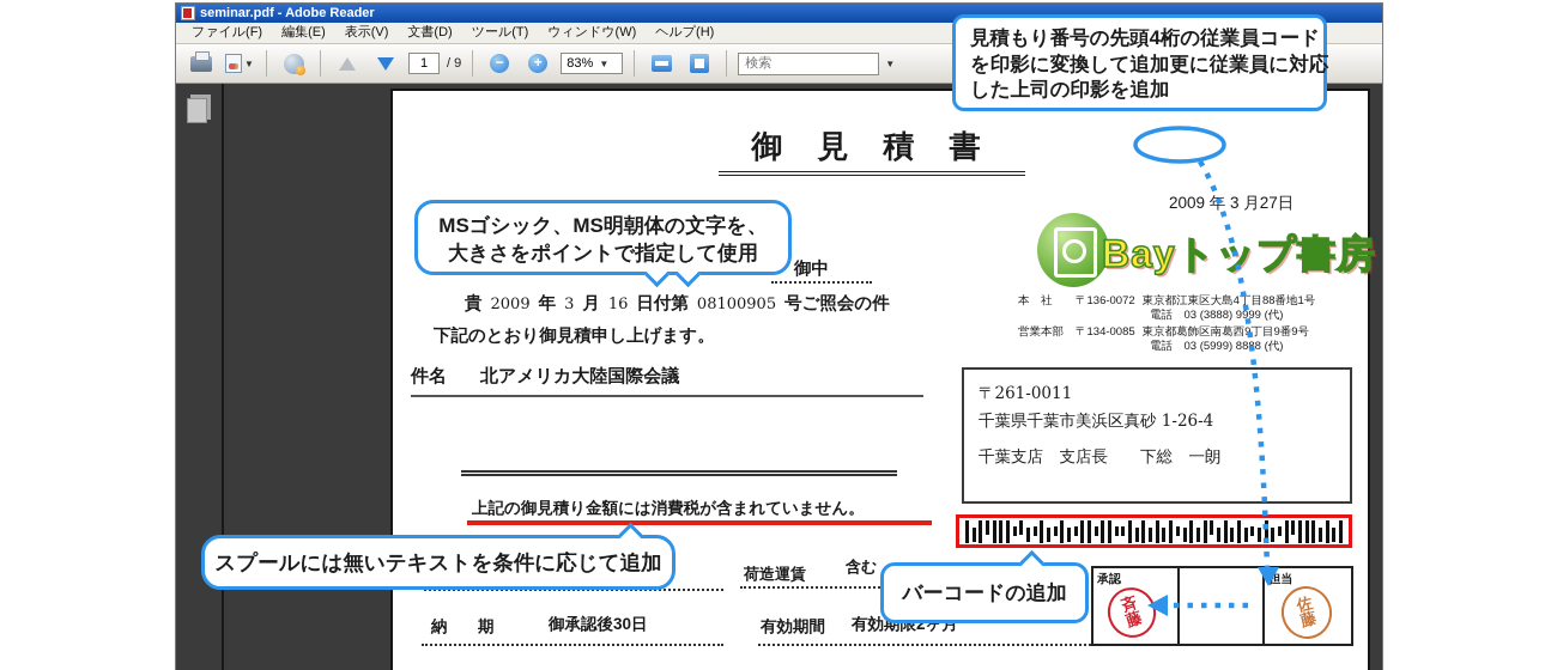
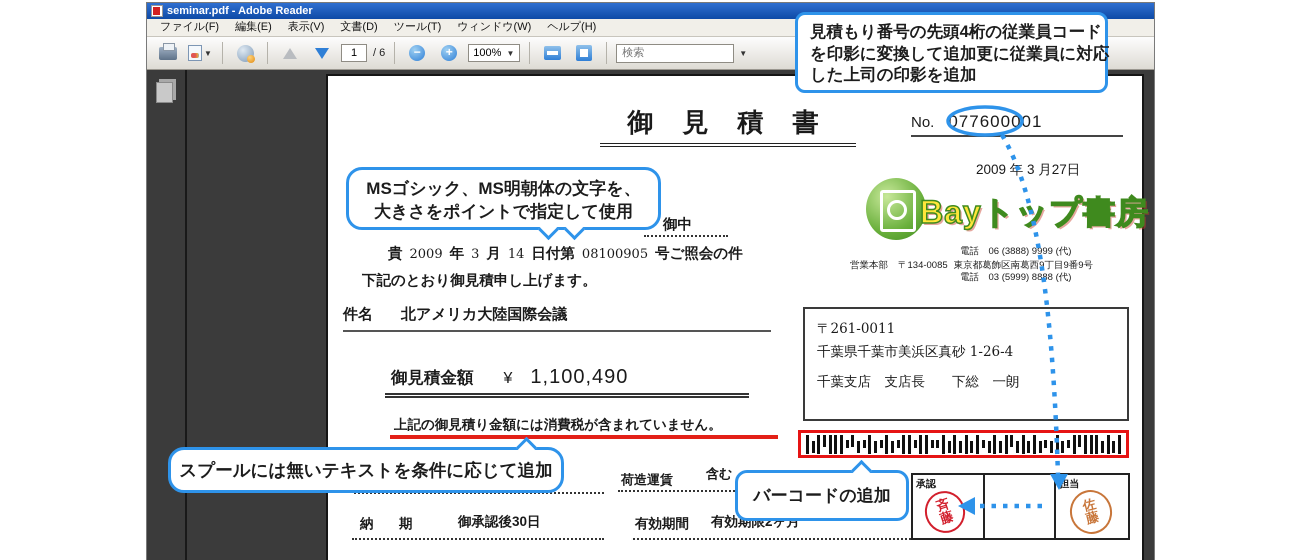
  seminar.pdf - Adobe Reader
  ファイル(F)
  編集(E)
  表示(V)
  文書(D)
  ツール(T)
  ウィンドウ(W)
  ヘルプ(H)
  ▼
  1
- / 9
+ / 6
  −
  +
- 83% ▼
+ 100% ▼
  検索
  ▼
  御 見 積 書
+ No. 077600001
  2009 3 月27日
  Bayトプ書房
- 本 社
- 〒136-0072
- 東京都江東区大島4丁目88番地1号
- 電話 03 (3888) 9999 (代)
+ 電話 06 (3888) 9999 (代)
  営業本部
  〒134-0085
  東京都葛飾区南葛西9丁目9番9号
  電話 03 (5999) 888 (代)
  御中
- 貴 2009 年 3 月 16 日付第 08100905 号ご照会の件
+ 貴 2009 年 3 月 14 日付第 08100905 号ご照会の件
  下記のとおり御見積申し上げます。
  件名 北アメリカ大陸国際会議
+ 御見積金額 ¥ 1,100,490
  上記の御見積り金額には消費税が含まれていません。
  〒261-0011
  千葉県千葉市美浜区真砂 1-26-4
  千葉支店 支店長 下総 一朗
  荷造運賃
  含む
  納 期
  御承認後30日
  有効期間
  有効期限2ヶ月
  承認
  担当
  見積もり番号の先頭4桁の従業員コード
  を印影に変換して追加更に従業員に対応
  した上司の印影を追加
  MSゴシック、MS明朝体の文字を、
  大きさをポイントで指定して使用
  スプールには無いテキストを条件に応じて追加
  バーコードの追加
